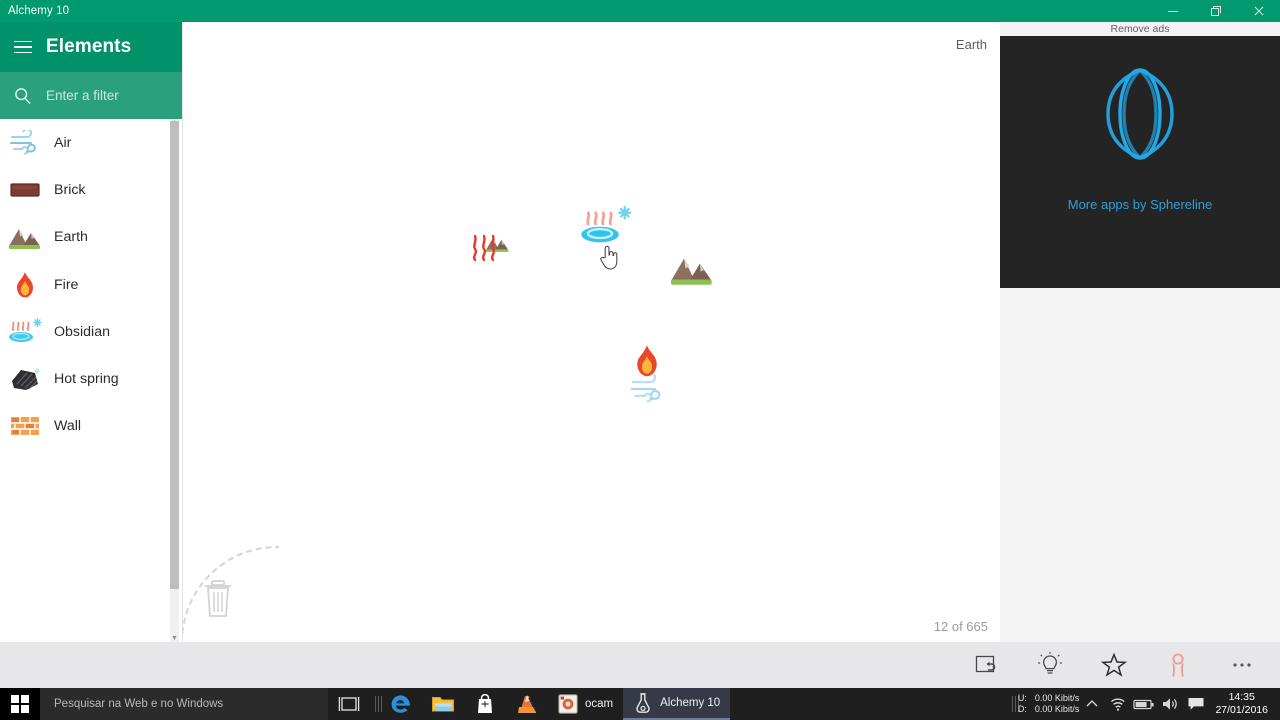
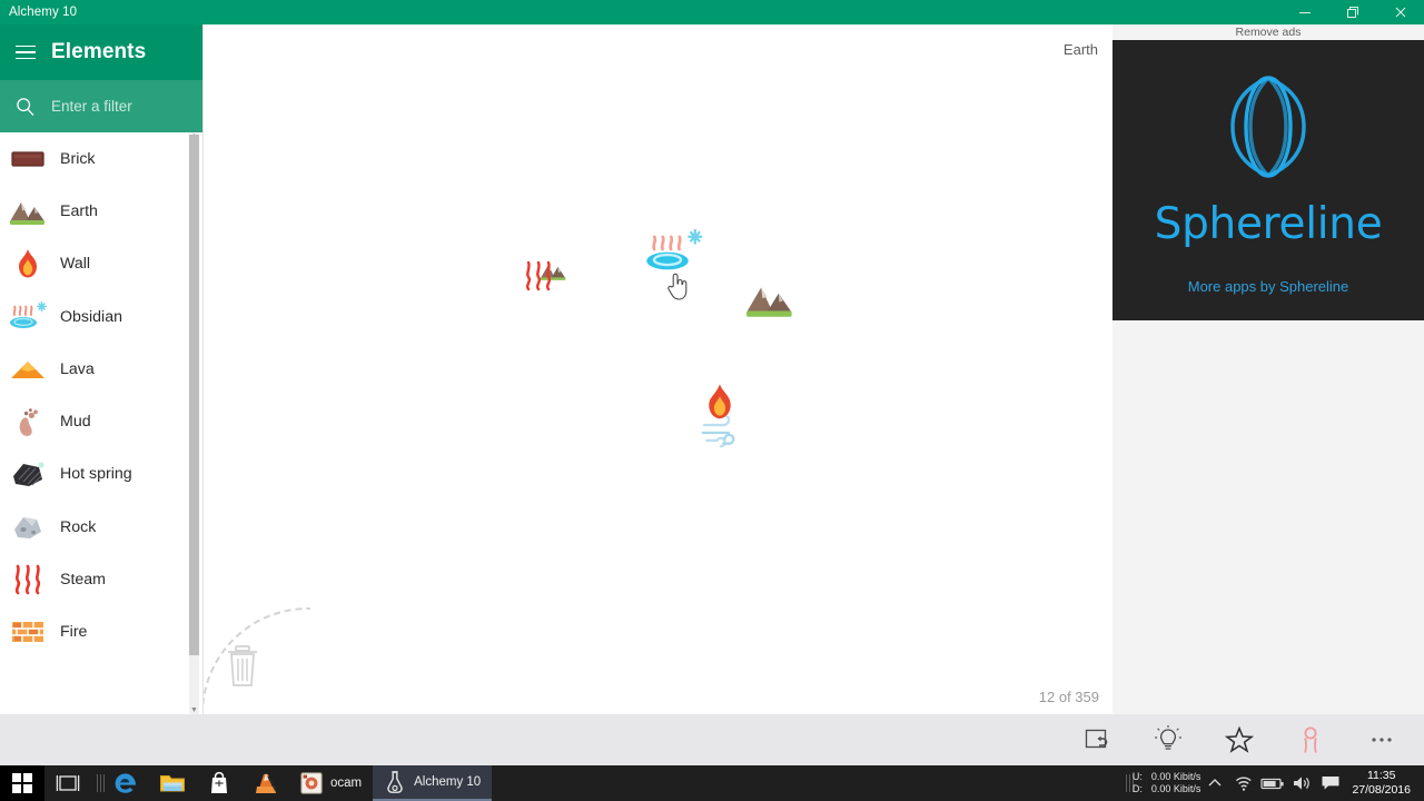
  Alchemy 10
  Elements
  Enter a filter
- Air
  Brick
  Earth
- Fire
+ Wall
  Obsidian
+ Lava
+ Mud
  Hot spring
+ Rock
+ Steam
- Wall
+ Fire
  Earth
- 12 of 665
+ 12 of 359
  Remove ads
+ Sphereline
  More apps by Sphereline
- Pesquisar na Web e no Windows
  ocam
  Alchemy 10
  U:
  D:
  0.00 Kibit/s
  0.00 Kibit/s
- 14:35
+ 11:35
- 27/01/2016
+ 27/08/2016
